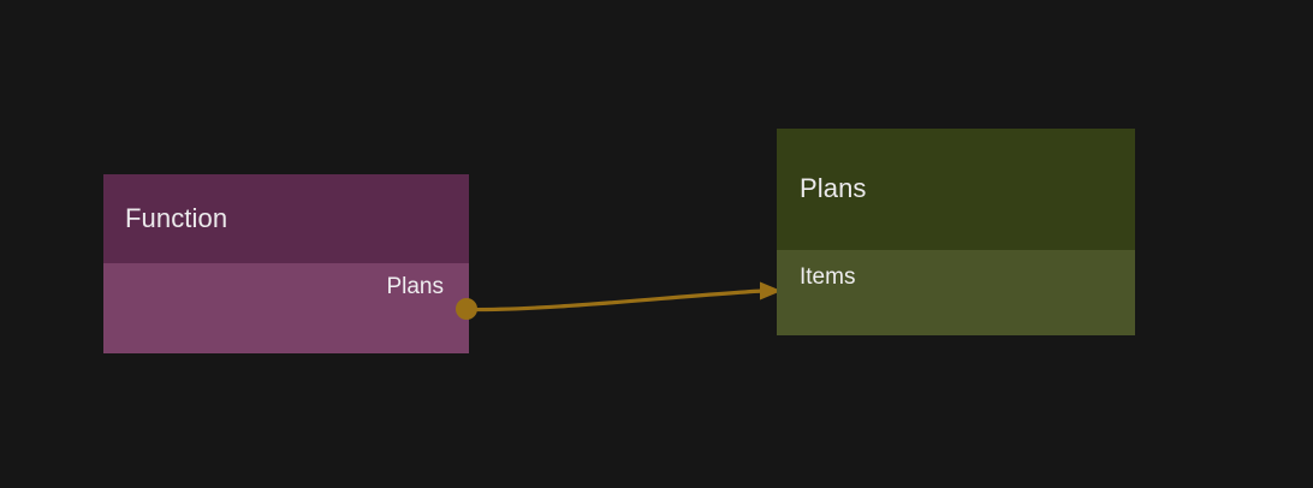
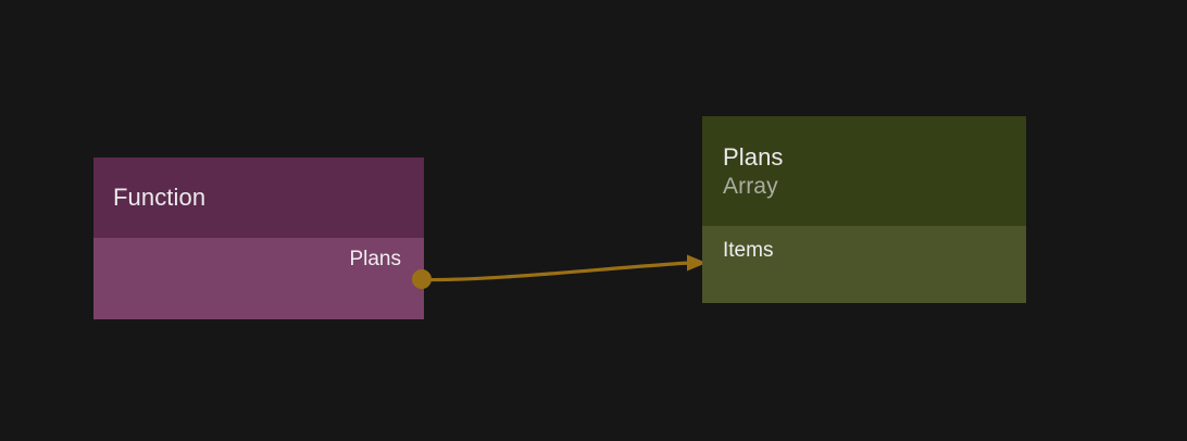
  Function
  Plans
  Plans
+ Array
  Items
